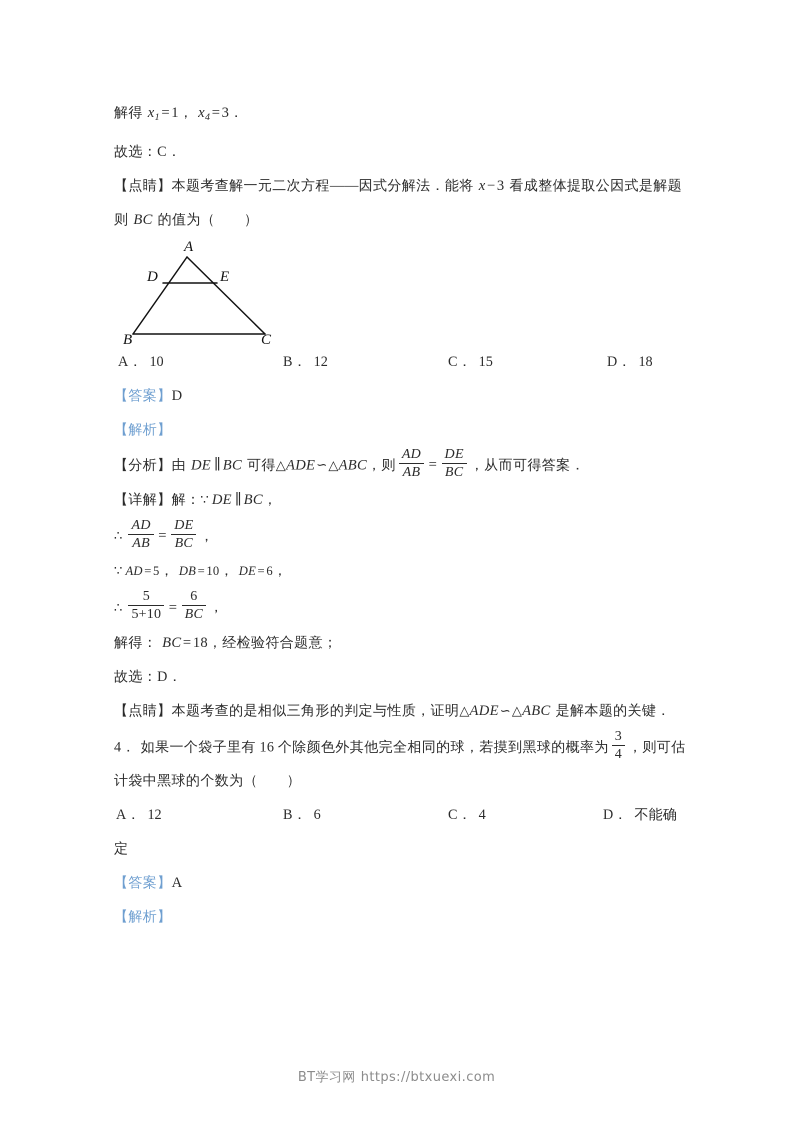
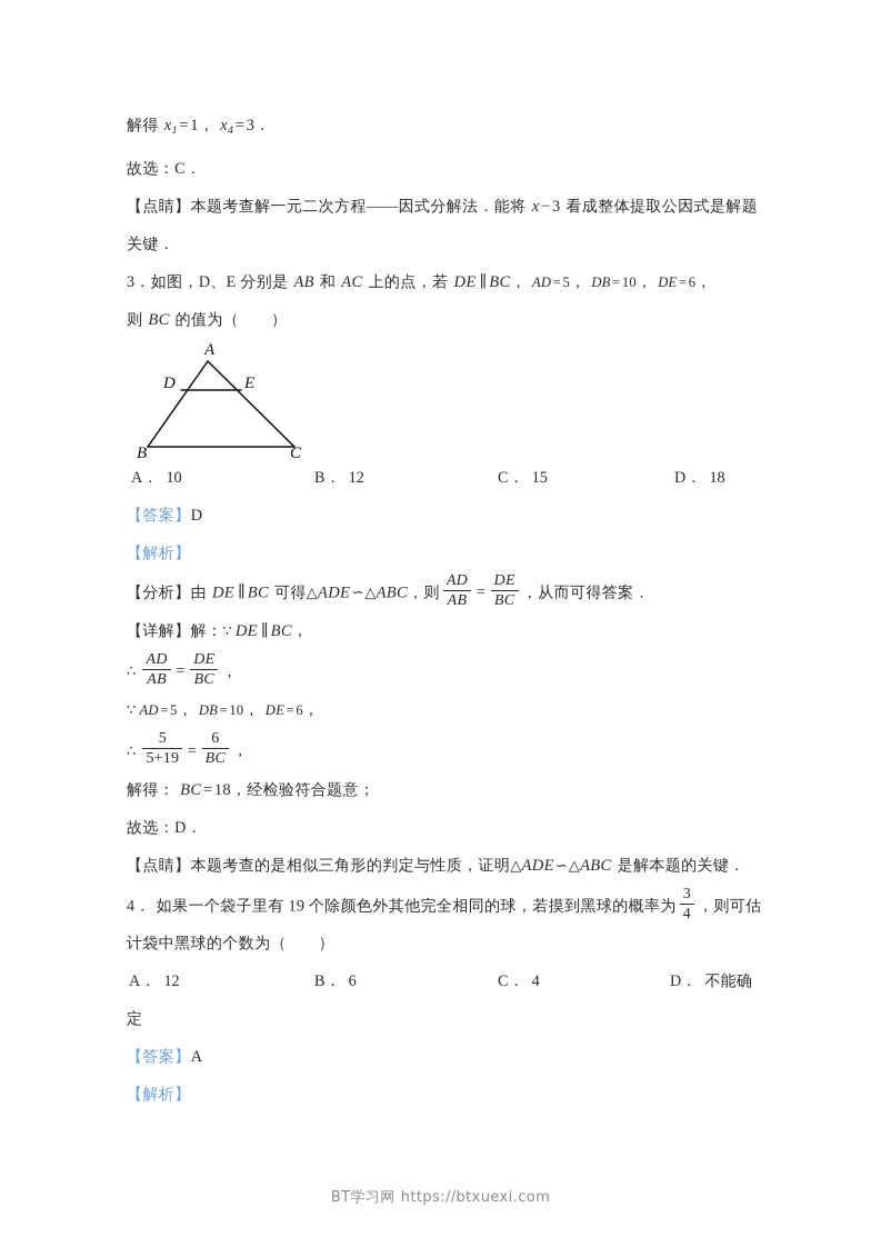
  解得 x1 =1， x4 =3．
  故选：C．
  【点睛】本题考查解一元二次方程——因式分解法．能将 x−3 看成整体提取公因式是解题
+ 关键．
+ 3．如图，D、E 分别是 AB 和 AC 上的点，若 DE ∥ BC， AD=5， DB=10， DE=6，
  则 BC 的值为（ ）
  A
  D
  E
  B
  C
  A． 10
  B． 12
  C． 15
  D． 18
  【答案】D
  【解析】
  【分析】由 DE ∥ BC 可得△ADE∽△ABC，则
  AD
  AB
  =
  DE
  BC
  ，从而可得答案．
  【详解】解：∵ DE ∥ BC，
  ∴
  AD
  AB
  =
  DE
  BC
  ，
  ∵ AD=5， DB=10， DE=6，
  ∴
  5
- 5+10
+ 5+19
  =
  6
  BC
  ，
  解得： BC=18，经检验符合题意；
  故选：D．
  【点睛】本题考查的是相似三角形的判定与性质，证明△ADE∽△ABC 是解本题的关键．
- 4． 如果一个袋子里有 16 个除颜色外其他完全相同的球，若摸到黑球的概率为
+ 4． 如果一个袋子里有 19 个除颜色外其他完全相同的球，若摸到黑球的概率为
  3
  4
  ，则可估
  计袋中黑球的个数为（ ）
  A． 12
  B． 6
  C． 4
  D． 不能确
  定
  【答案】A
  【解析】
  BT学习网 https://btxuexi.com
